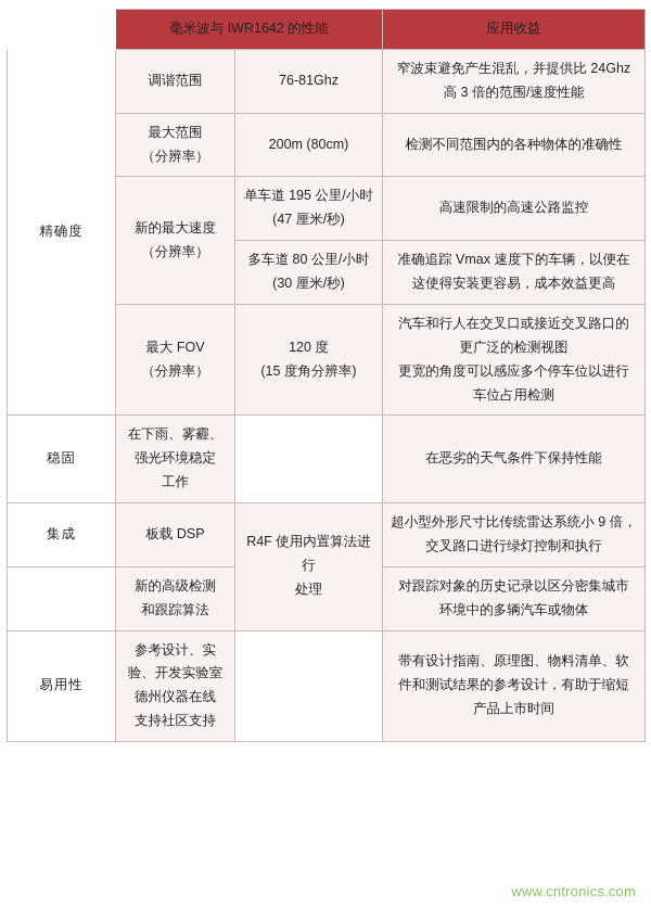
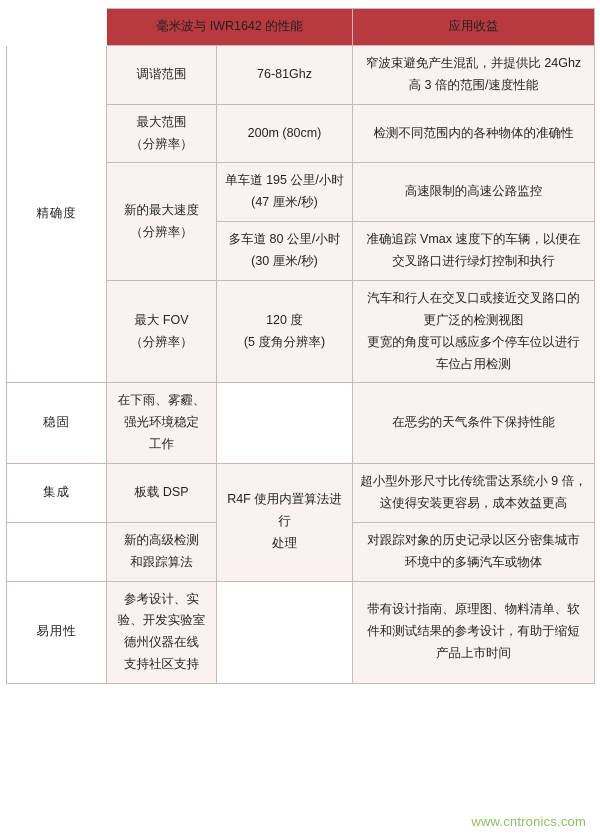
  	毫米波与 IWR1642 的性能	应用收益
  精确度	调谐范围	76-81Ghz	窄波束避免产生混乱，并提供比 24Ghz 高 3 倍的范围/速度性能
  最大范围 （分辨率）	200m (80cm)	检测不同范围内的各种物体的准确性
  新的最大速度 （分辨率）	单车道 195 公里/小时 (47 厘米/秒)	高速限制的高速公路监控
- 多车道 80 公里/小时 (30 厘米/秒)	准确追踪 Vmax 速度下的车辆，以便在 这使得安装更容易，成本效益更高
+ 多车道 80 公里/小时 (30 厘米/秒)	准确追踪 Vmax 速度下的车辆，以便在 交叉路口进行绿灯控制和执行
- 最大 FOV （分辨率）	120 度 (15 度角分辨率)	汽车和行人在交叉口或接近交叉路口的 更广泛的检测视图 更宽的角度可以感应多个停车位以进行 车位占用检测
+ 最大 FOV （分辨率）	120 度 (5 度角分辨率)	汽车和行人在交叉口或接近交叉路口的 更广泛的检测视图 更宽的角度可以感应多个停车位以进行 车位占用检测
  稳固	在下雨、雾霾、 强光环境稳定 工作		在恶劣的天气条件下保持性能
- 集成	板载 DSP	R4F 使用内置算法进行 处理	超小型外形尺寸比传统雷达系统小 9 倍， 交叉路口进行绿灯控制和执行
+ 集成	板载 DSP	R4F 使用内置算法进行 处理	超小型外形尺寸比传统雷达系统小 9 倍， 这使得安装更容易，成本效益更高
  	新的高级检测 和跟踪算法	对跟踪对象的历史记录以区分密集城市 环境中的多辆汽车或物体
  易用性	参考设计、实 验、开发实验室 德州仪器在线 支持社区支持		带有设计指南、原理图、物料清单、软 件和测试结果的参考设计，有助于缩短 产品上市时间
  www.cntronics.com
